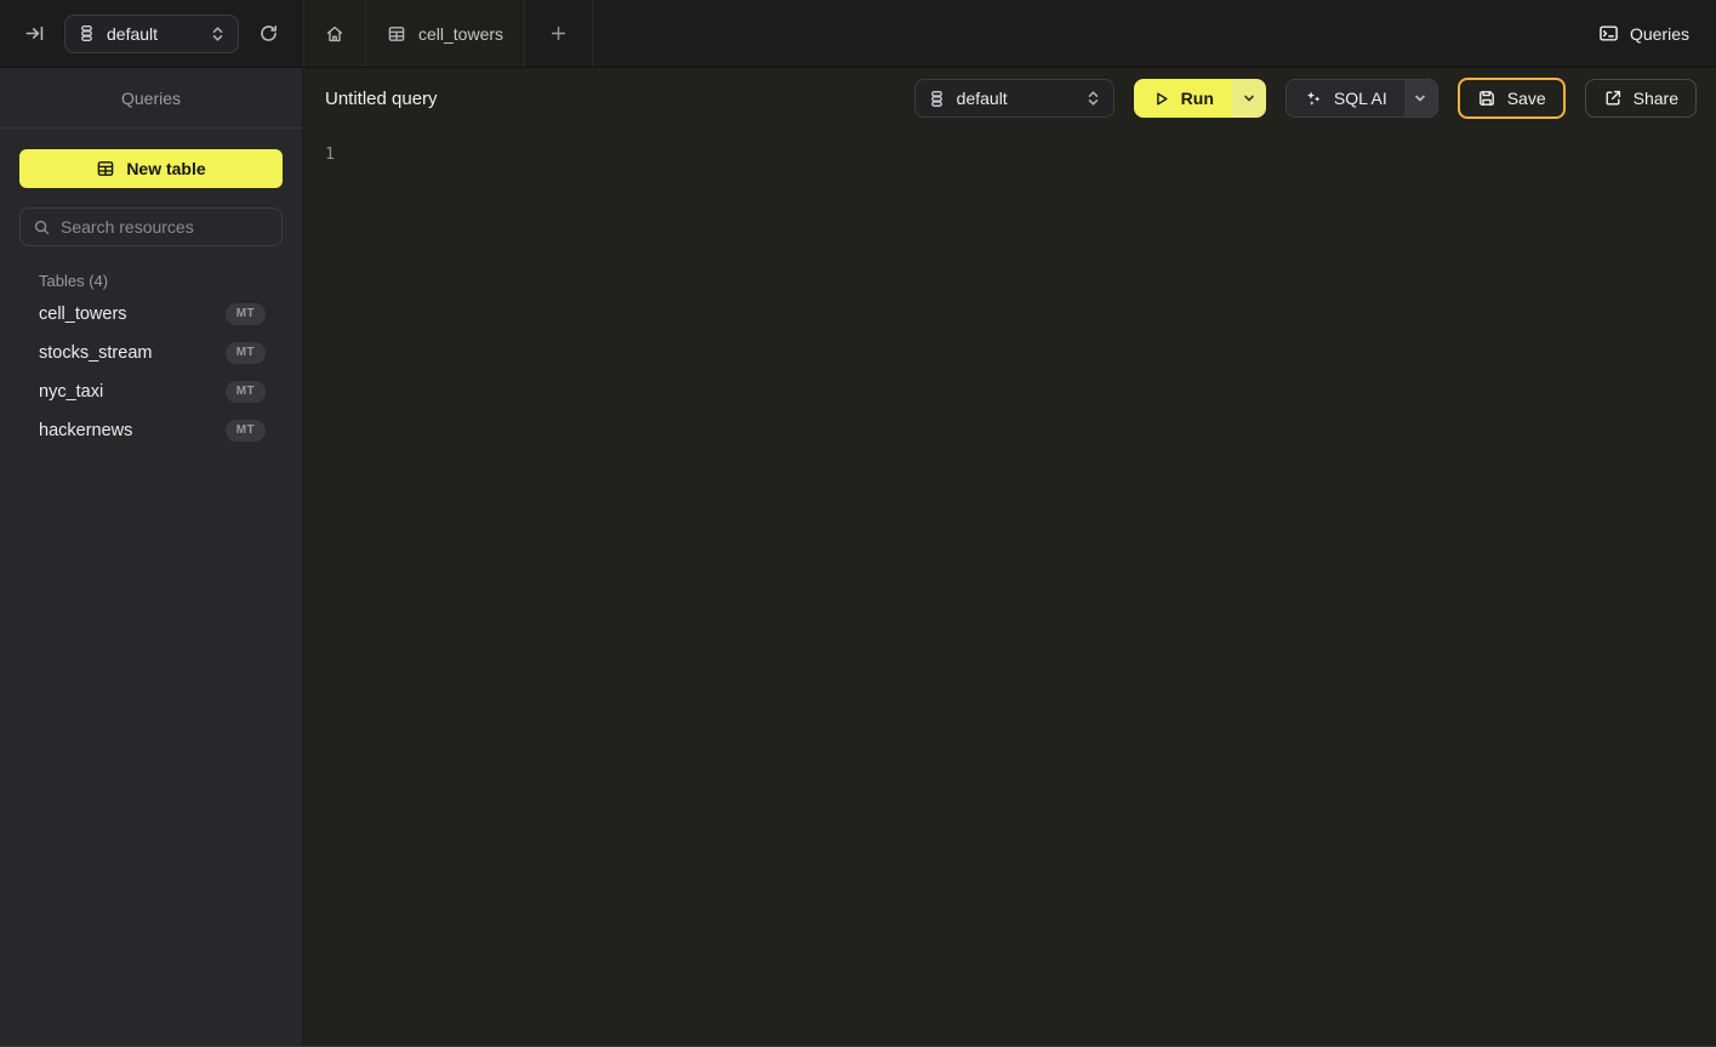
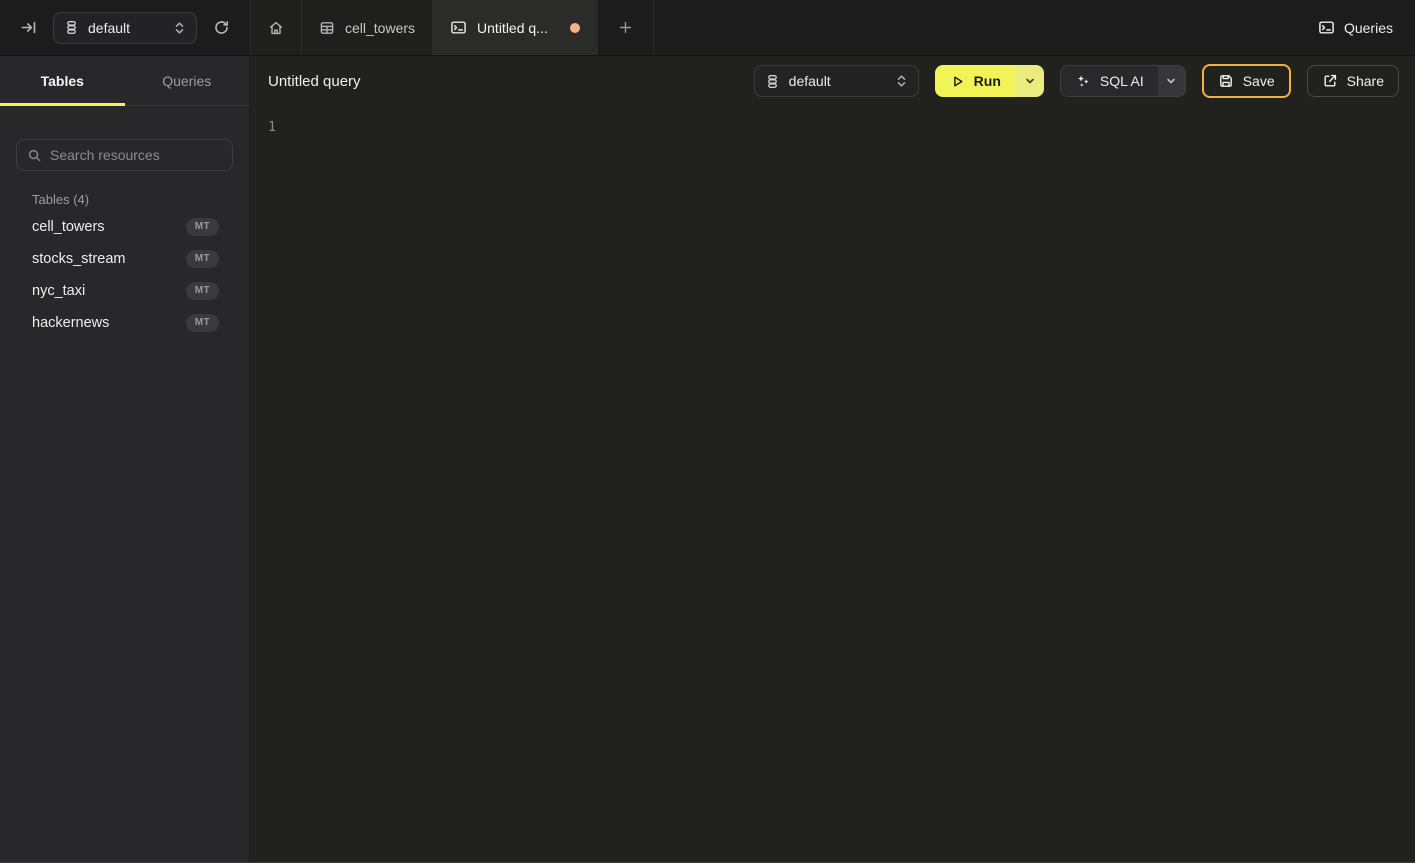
  default
  cell_towers
+ Untitled q...
  Queries
+ Tables
  Queries
- New table
  Search resources
  Tables (4)
  cell_towers
  MT
  stocks_stream
  MT
  nyc_taxi
  MT
  hackernews
  MT
  Untitled query
  default
  Run
  SQL AI
  Save
  Share
  1
